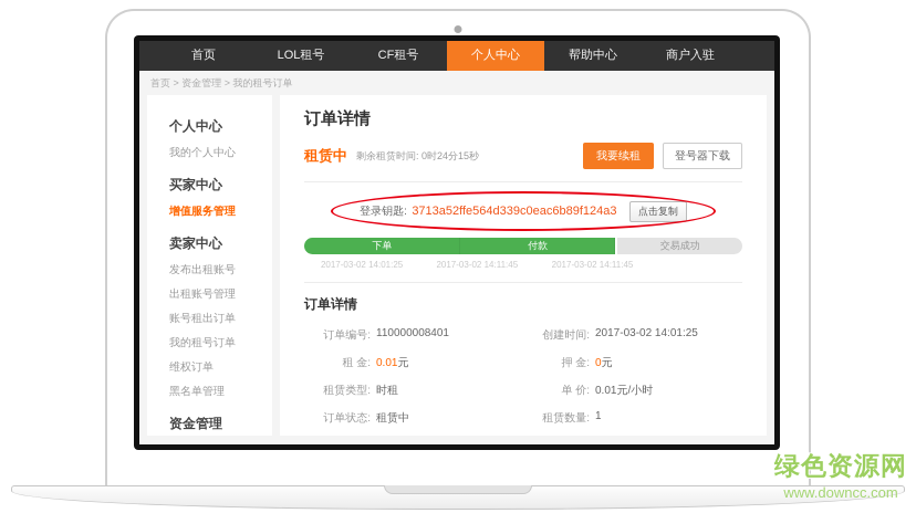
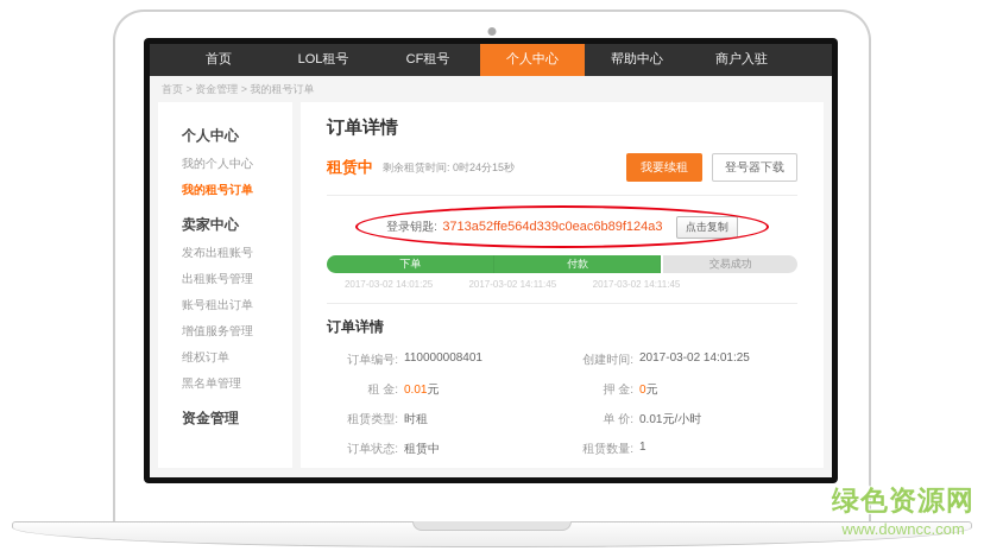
  首页
  LOL租号
  CF租号
  个人中心
  帮助中心
  商户入驻
  首页 > 资金管理 > 我的租号订单
  个人中心
  我的个人中心
- 买家中心
- 增值服务管理
+ 我的租号订单
  卖家中心
  发布出租账号
  出租账号管理
  账号租出订单
- 我的租号订单
+ 增值服务管理
  维权订单
  黑名单管理
  资金管理
  订单详情
  租赁中
  剩余租赁时间: 0时24分15秒
  我要续租
  登号器下载
  登录钥匙: 3713a52ffe564d339c0eac6b89f124a3 点击复制
  下单
  付款
  交易成功
  2017-03-02 14:01:25
  2017-03-02 14:11:45
  2017-03-02 14:11:45
  订单详情
  订单编号:
  110000008401
  租 金:
  0.01元
  租赁类型:
  时租
  订单状态:
  租赁中
  创建时间:
  2017-03-02 14:01:25
  押 金:
  0元
  单 价:
  0.01元/小时
  租赁数量:
  1
  绿色资源网
  www.downcc.com
